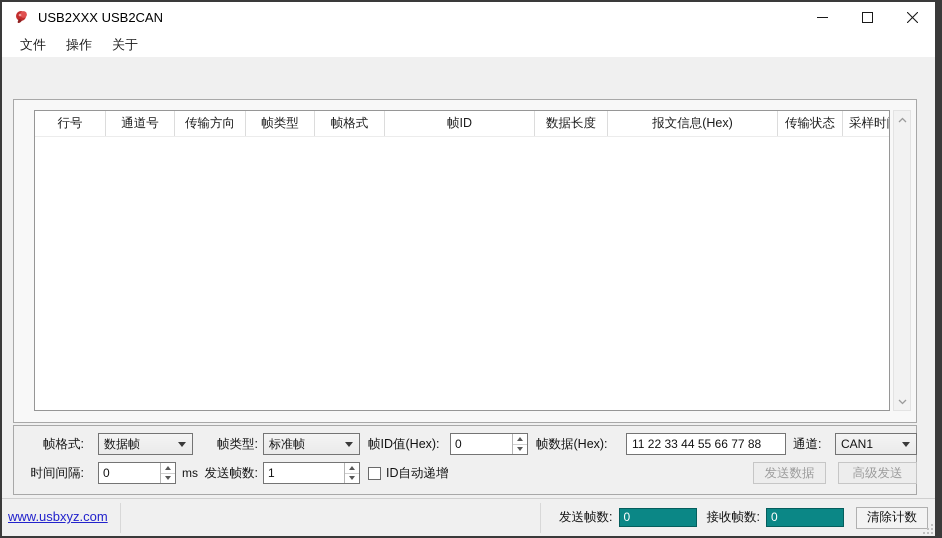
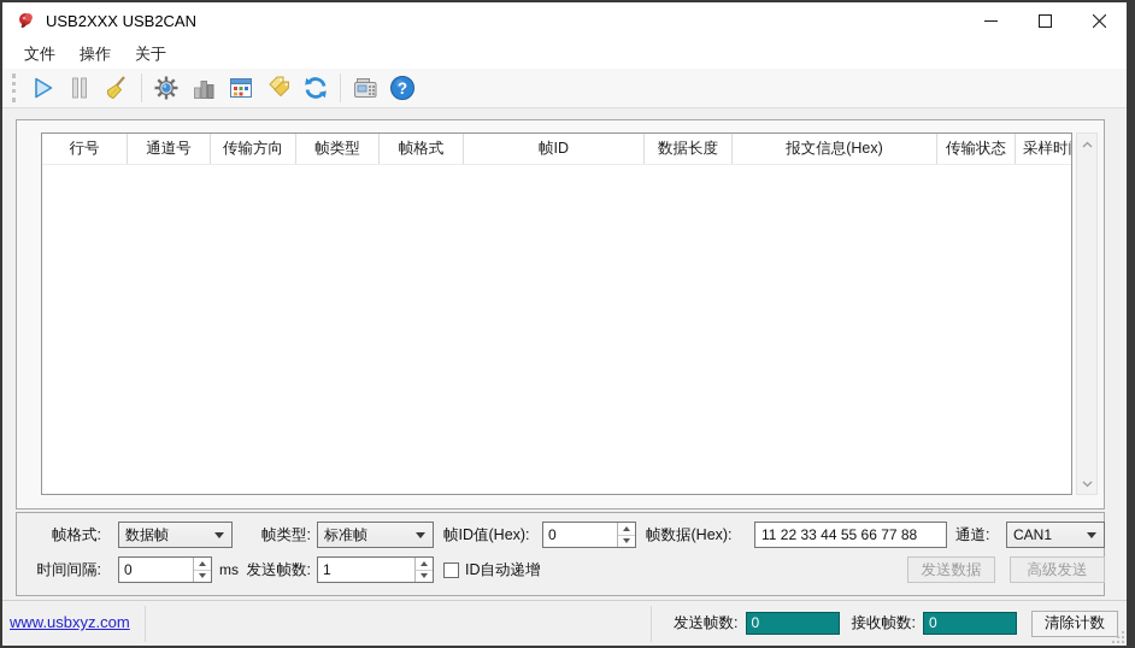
  USB2XXX USB2CAN
  文件
  操作
  关于
+ ?
  行号
  通道号
  传输方向
  帧类型
  帧格式
  帧ID
  数据长度
  报文信息(Hex)
  传输状态
  采样时
  帧格式:
  数据帧
  帧类型:
  标准帧
  帧ID值(Hex):
  0
  帧数据(Hex):
  11 22 33 44 55 66 77 88
  通道:
  CAN1
  时间间隔:
  0
  ms
  发送帧数:
  1
  ID自动递增
  发送数据
  高级发送
  www.usbxyz.com
  发送帧数:
  0
  接收帧数:
  0
  清除计数
